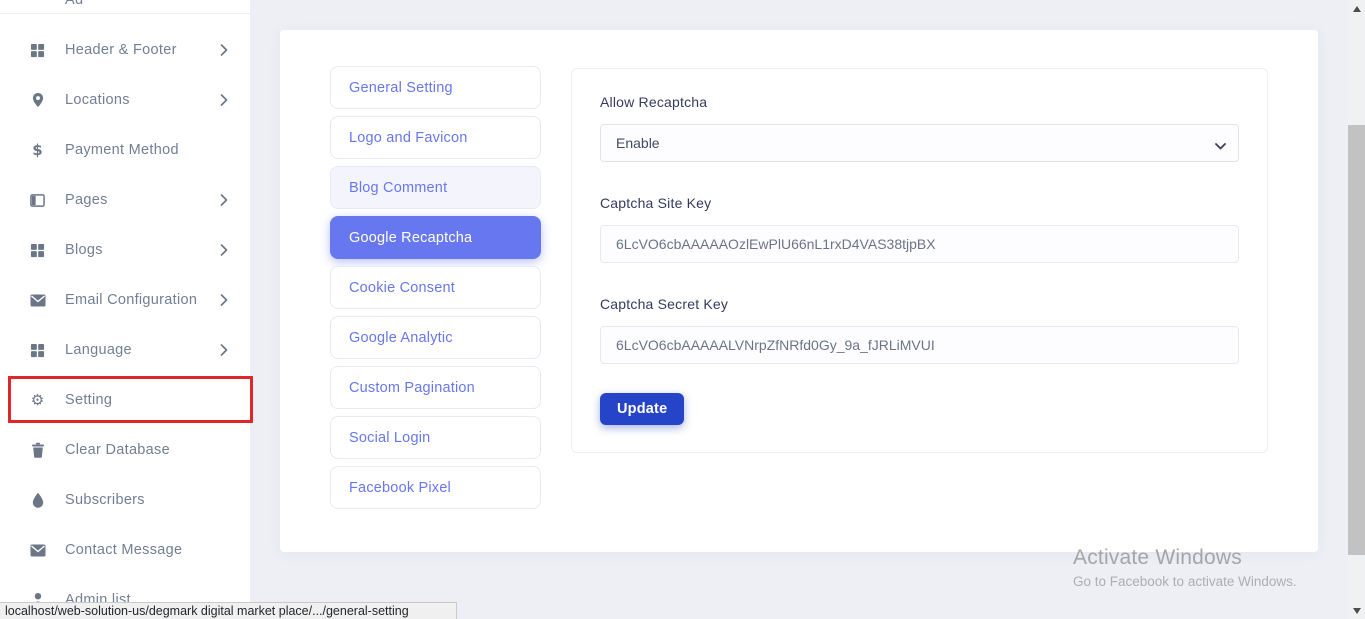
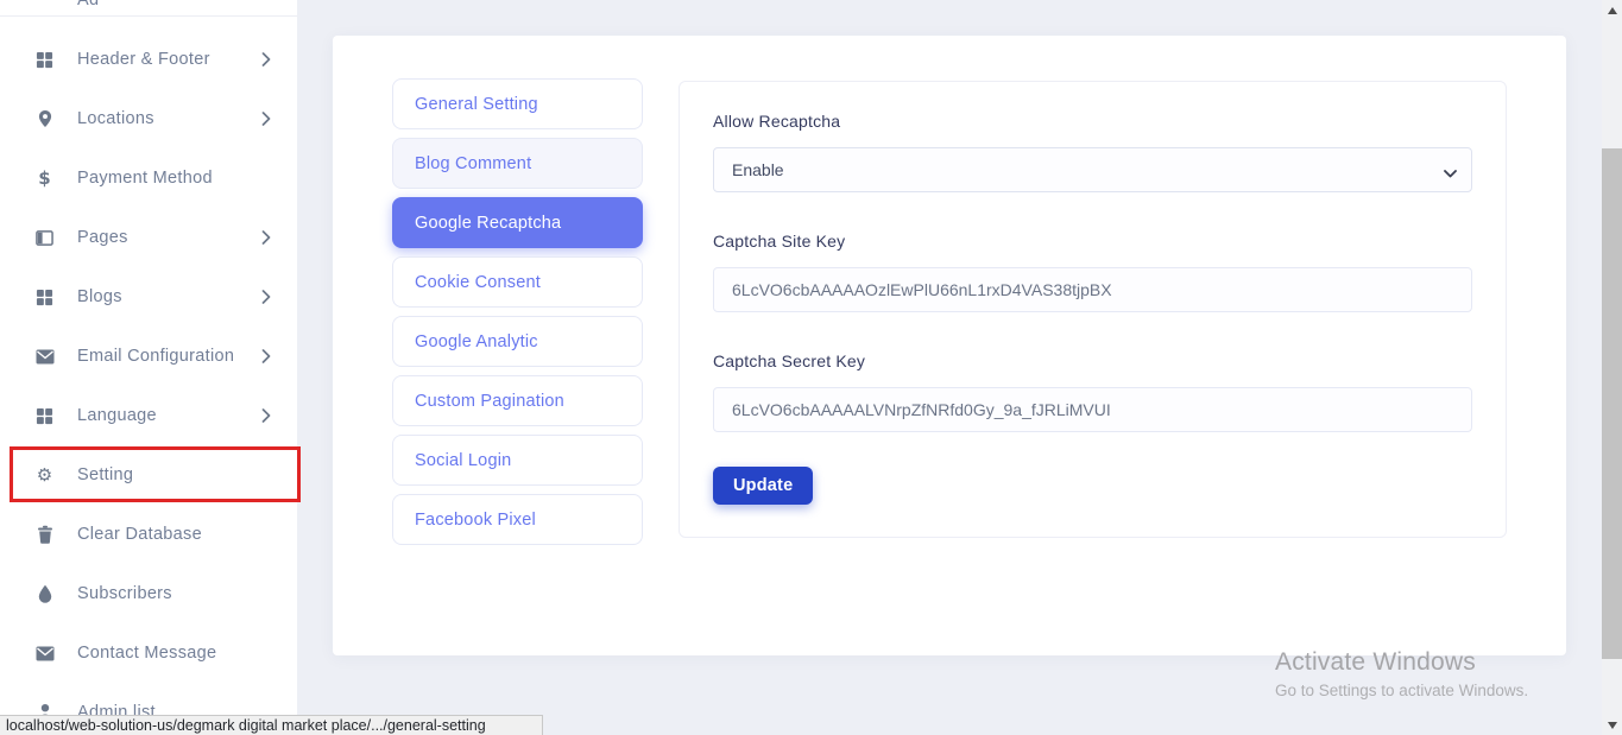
  Ad
  Header & Footer
  Locations
  $
  Payment Method
  Pages
  Blogs
  Email Configuration
  Language
  ⚙
  Setting
  Clear Database
  Subscribers
  Contact Message
  Admin list
  General Setting
- Logo and Favicon
  Blog Comment
  Google Recaptcha
  Cookie Consent
  Google Analytic
  Custom Pagination
  Social Login
  Facebook Pixel
  Allow Recaptcha
  Enable
  Captcha Site Key
  6LcVO6cbAAAAAOzlEwPlU66nL1rxD4VAS38tjpBX
  Captcha Secret Key
  6LcVO6cbAAAAALVNrpZfNRfd0Gy_9a_fJRLiMVUI Update
  Activate Windows
- Go to Facebook to activate Windows.
+ Go to Settings to activate Windows.
  localhost/web-solution-us/degmark digital market place/.../general-setting
